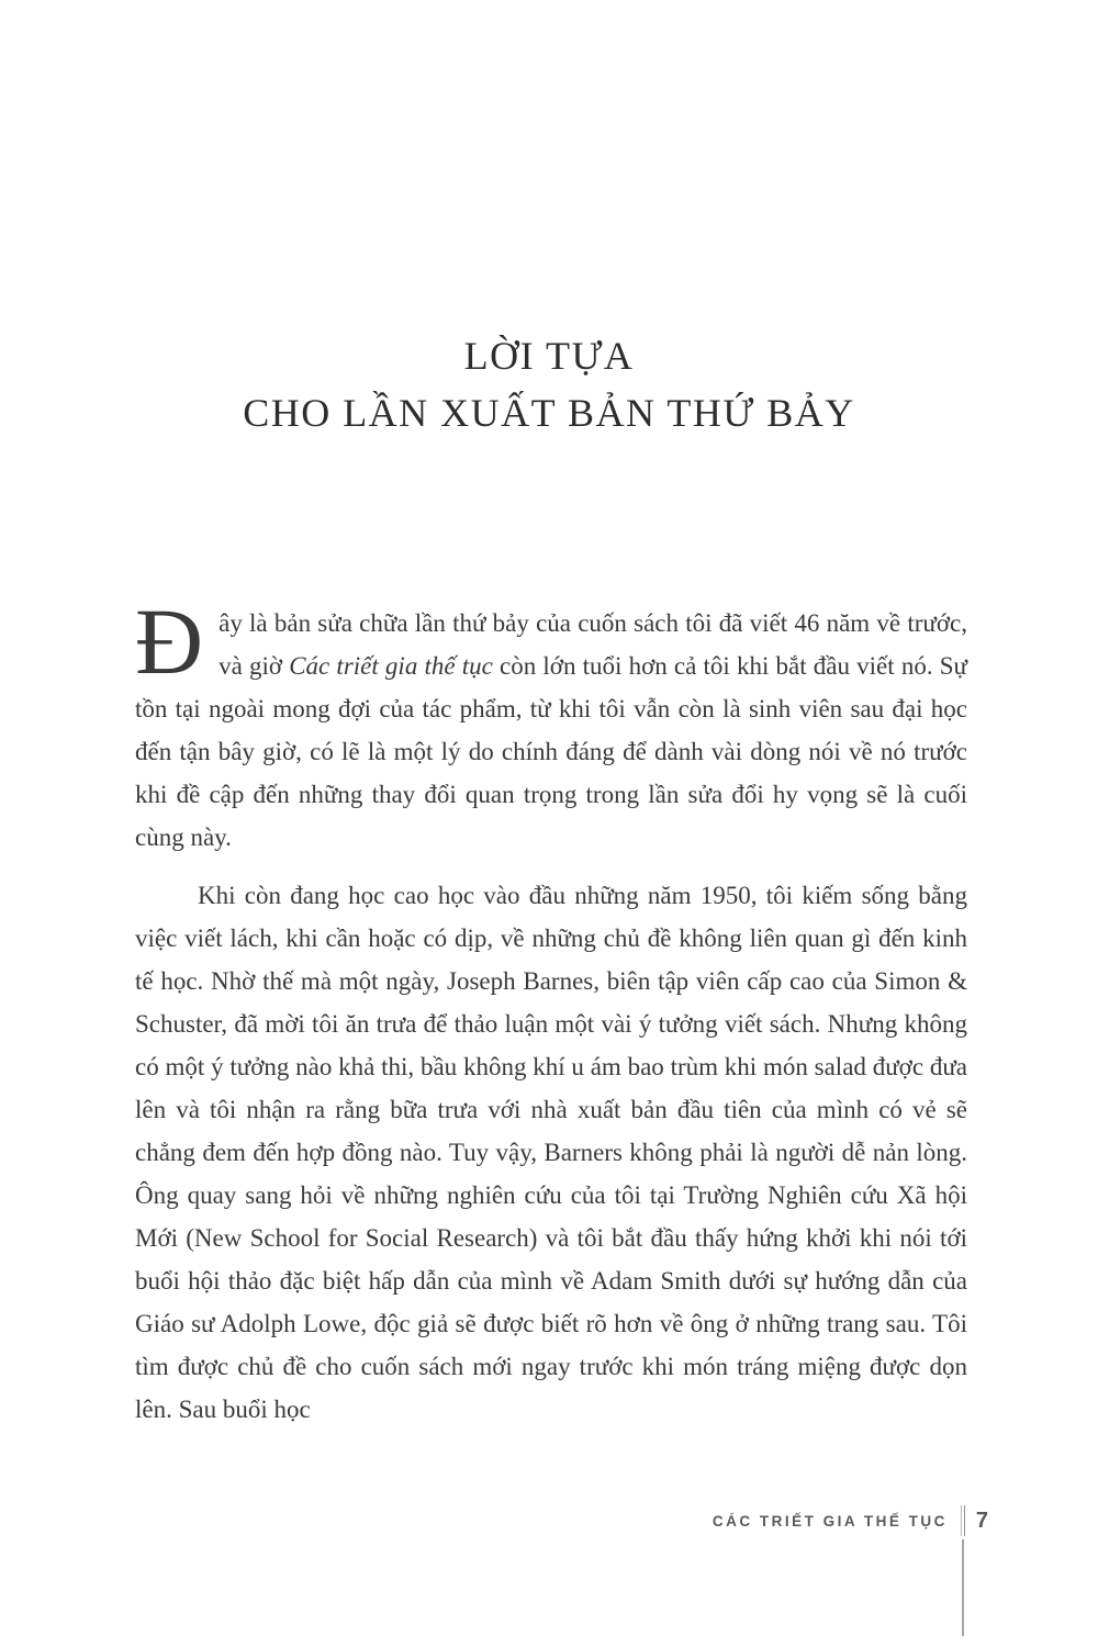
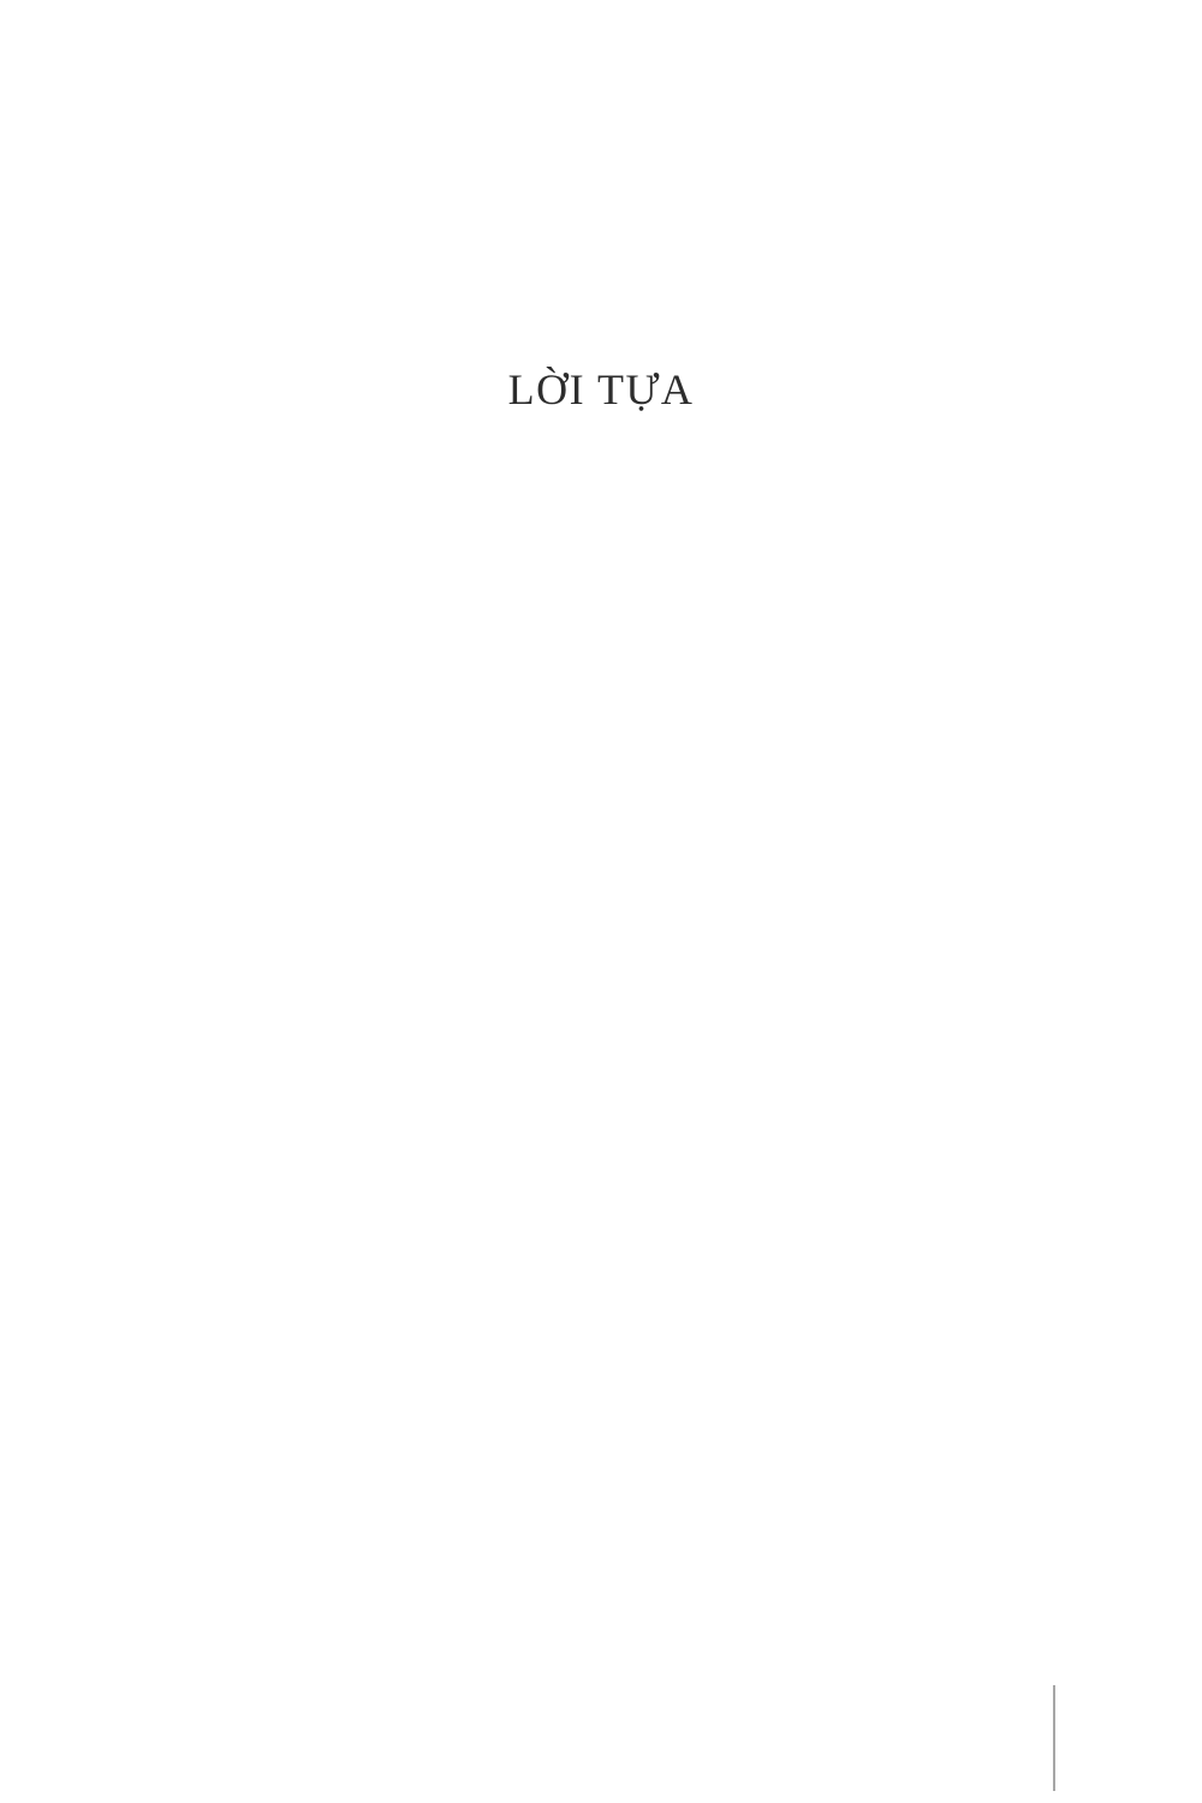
  LỜI TỰA
- CHO LẦN XUẤT BẢN THỨ BẢY
- Đ
- ây là bản sửa chữa lần thứ bảy của cuốn sách tôi đã viết 46 năm về trước, và giờ Các triết gia thế tục còn lớn tuổi hơn cả tôi khi bắt đầu viết nó. Sự tồn tại ngoài mong đợi của tác phẩm, từ khi tôi vẫn còn là sinh viên sau đại học đến tận bây giờ, có lẽ là một lý do chính đáng để dành vài dòng nói về nó trước khi đề cập đến những thay đổi quan trọng trong lần sửa đổi hy vọng sẽ là cuối cùng này.
- Khi còn đang học cao học vào đầu những năm 1950, tôi kiếm sống bằng việc viết lách, khi cần hoặc có dịp, về những chủ đề không liên quan gì đến kinh tế học. Nhờ thế mà một ngày, Joseph Barnes, biên tập viên cấp cao của Simon & Schuster, đã mời tôi ăn trưa để thảo luận một vài ý tưởng viết sách. Nhưng không có một ý tưởng nào khả thi, bầu không khí u ám bao trùm khi món salad được đưa lên và tôi nhận ra rằng bữa trưa với nhà xuất bản đầu tiên của mình có vẻ sẽ chẳng đem đến hợp đồng nào. Tuy vậy, Barners không phải là người dễ nản lòng. Ông quay sang hỏi về những nghiên cứu của tôi tại Trường Nghiên cứu Xã hội Mới (New School for Social Research) và tôi bắt đầu thấy hứng khởi khi nói tới buổi hội thảo đặc biệt hấp dẫn của mình về Adam Smith dưới sự hướng dẫn của Giáo sư Adolph Lowe, độc giả sẽ được biết rõ hơn về ông ở những trang sau. Tôi tìm được chủ đề cho cuốn sách mới ngay trước khi món tráng miệng được dọn lên. Sau buổi học
- CÁC TRIẾT GIA THẾ TỤC
- 7
